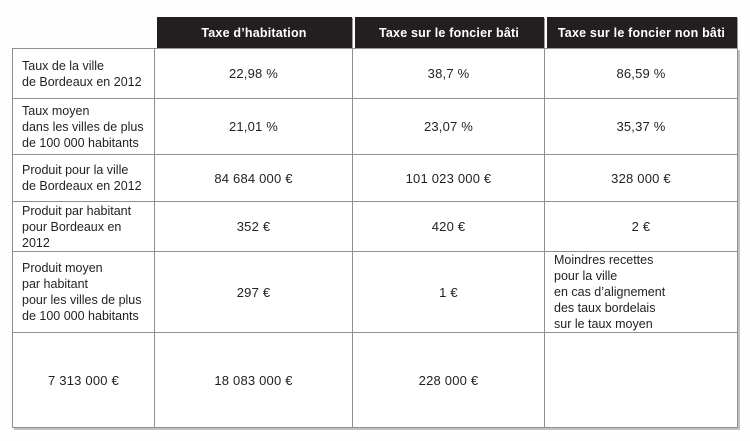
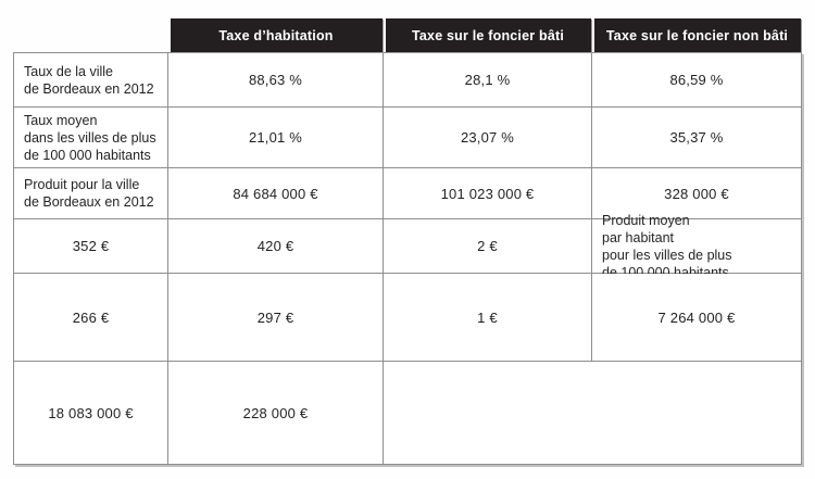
  Taxe d’habitation
  Taxe sur le foncier bâti
  Taxe sur le foncier non bâti
  Taux de la ville
  de Bordeaux en 2012
- 22,98 %
+ 88,63 %
- 38,7 %
+ 28,1 %
  86,59 %
  Taux moyen
  dans les villes de plus
  de 100 000 habitants
  21,01 %
  23,07 %
  35,37 %
  Produit pour la ville
  de Bordeaux en 2012
  84 684 000 €
  101 023 000 €
  328 000 €
- Produit par habitant
- pour Bordeaux en 2012
  352 €
  420 €
  2 €
  Produit moyen
  par habitant
  pour les villes de plus
  de 100 000 habitants
+ 266 €
  297 €
  1 €
- Moindres recettes
- pour la ville
- en cas d’alignement
- des taux bordelais
- sur le taux moyen
- 7 313 000 €
+ 7 264 000 €
  18 083 000 €
  228 000 €
